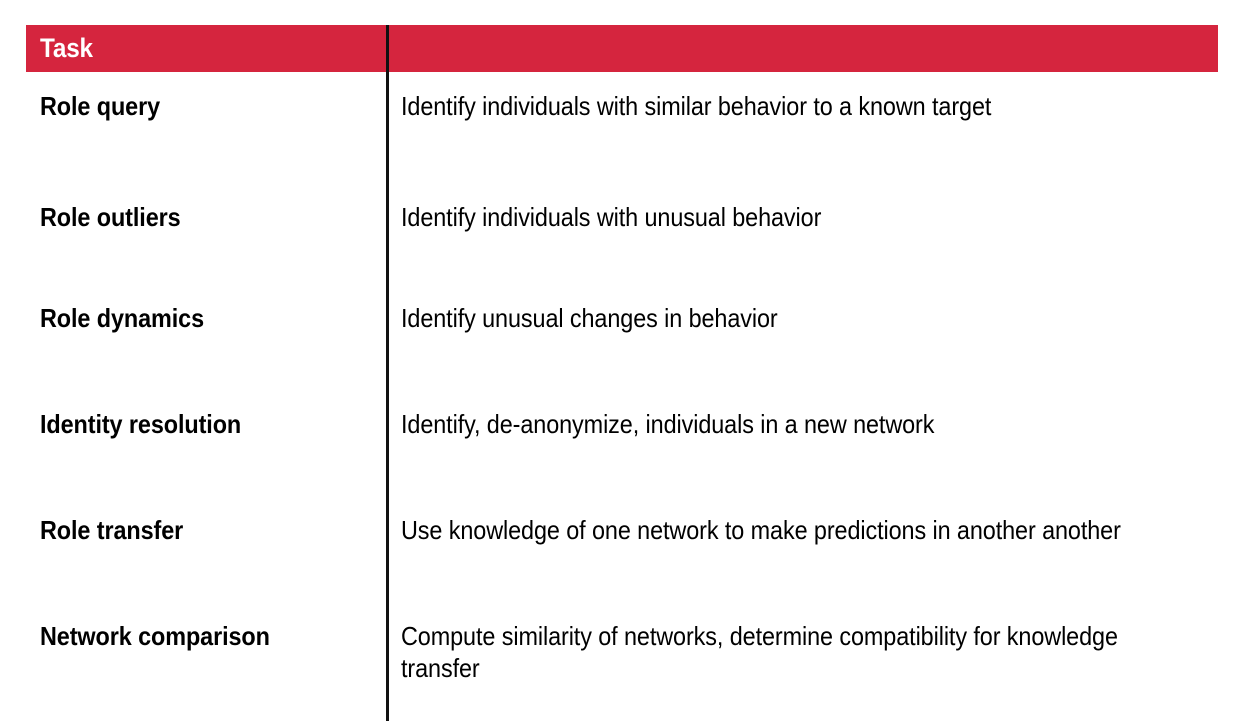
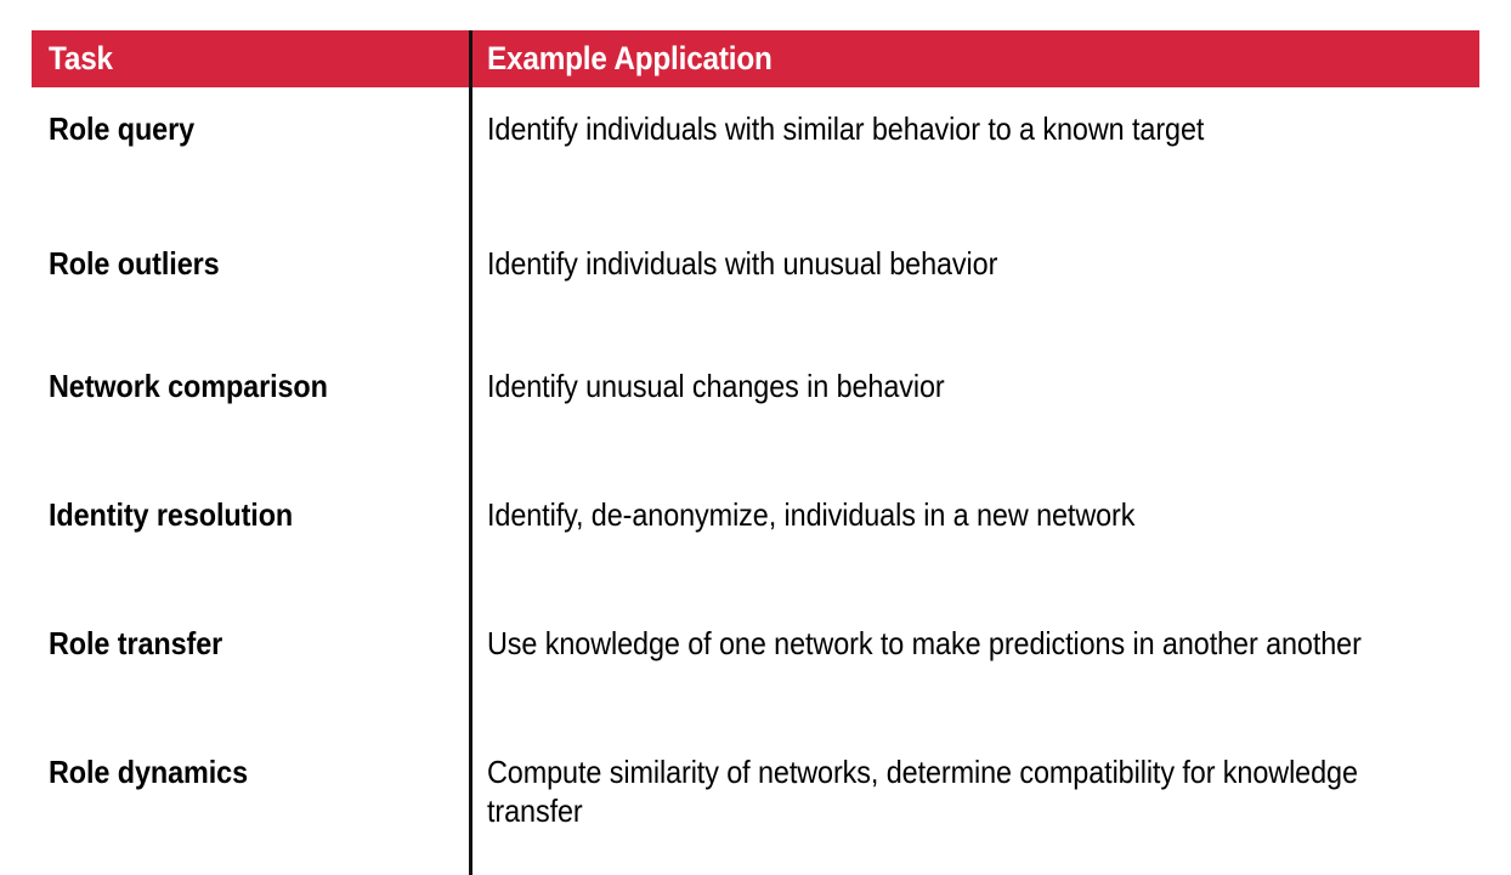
  Task
+ Example Application
  Role query
  Identify individuals with similar behavior to a known target
  Role outliers
  Identify individuals with unusual behavior
- Role dynamics
+ Network comparison
  Identify unusual changes in behavior
  Identity resolution
  Identify, de-anonymize, individuals in a new network
  Role transfer
  Use knowledge of one network to make predictions in another another
- Network comparison
+ Role dynamics
  Compute similarity of networks, determine compatibility for knowledge transfer
